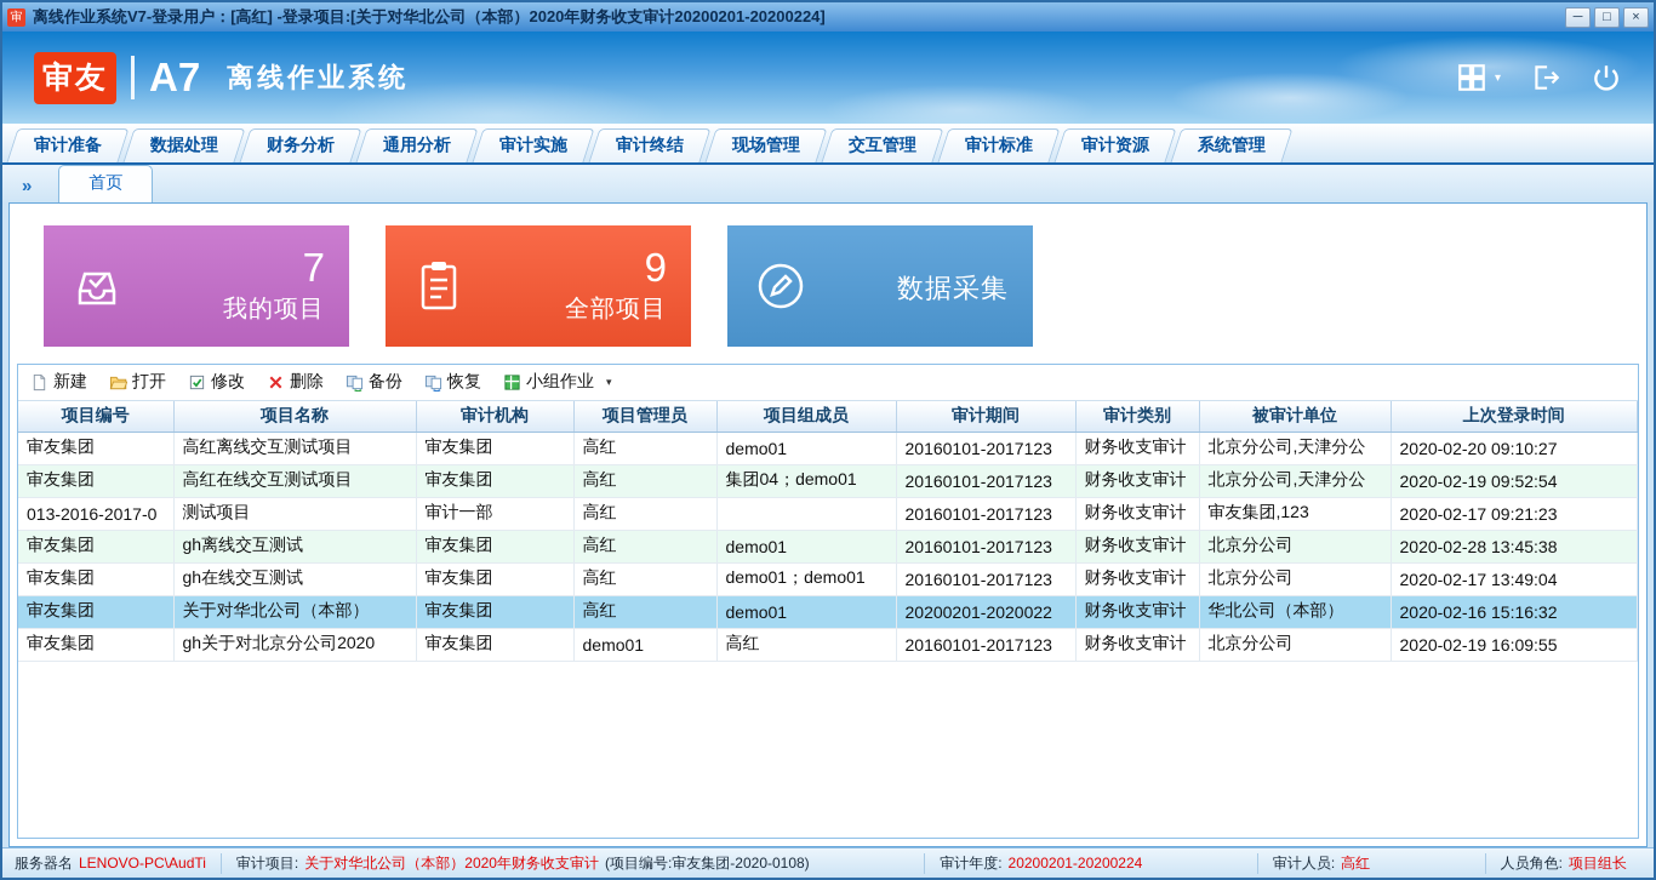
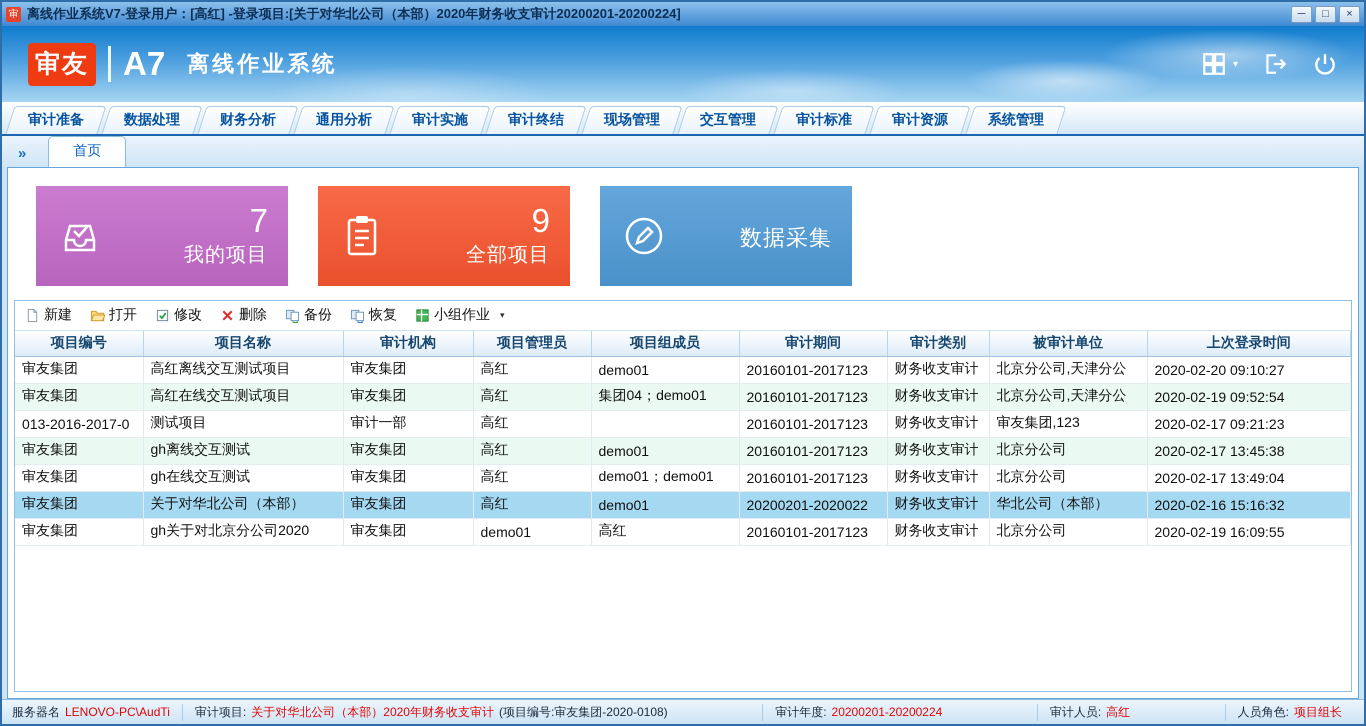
  审
  离线作业系统V7-登录用户：[高红] -登录项目:[关于对华北公司（本部）2020年财务收支审计20200201-20200224]
  ─
  □
  ×
  审友
  A7
  离线作业系统
  ▾
  审计准备
  数据处理
  财务分析
  通用分析
  审计实施
  审计终结
  现场管理
  交互管理
  审计标准
  审计资源
  系统管理
  »
  首页
  7
  我的项目
  9
  全部项目
  数据采集
  新建
  打开
  修改
  删除
  备份
  恢复
  小组作业
  ▾
  项目编号	项目名称	审计机构	项目管理员	项目组成员	审计期间	审计类别	被审计单位	上次登录时间
  审友集团	高红离线交互测试项目	审友集团	高红	demo01	20160101-2017123	财务收支审计	北京分公司,天津分公	2020-02-20 09:10:27
  审友集团	高红在线交互测试项目	审友集团	高红	集团04；demo01	20160101-2017123	财务收支审计	北京分公司,天津分公	2020-02-19 09:52:54
  013-2016-2017-0	测试项目	审计一部	高红		20160101-2017123	财务收支审计	审友集团,123	2020-02-17 09:21:23
- 审友集团	gh离线交互测试	审友集团	高红	demo01	20160101-2017123	财务收支审计	北京分公司	2020-02-28 13:45:38
+ 审友集团	gh离线交互测试	审友集团	高红	demo01	20160101-2017123	财务收支审计	北京分公司	2020-02-17 13:45:38
  审友集团	gh在线交互测试	审友集团	高红	demo01；demo01	20160101-2017123	财务收支审计	北京分公司	2020-02-17 13:49:04
  审友集团	关于对华北公司（本部）	审友集团	高红	demo01	20200201-2020022	财务收支审计	华北公司（本部）	2020-02-16 15:16:32
  审友集团	gh关于对北京分公司2020	审友集团	demo01	高红	20160101-2017123	财务收支审计	北京分公司	2020-02-19 16:09:55
  服务器名
  LENOVO-PC\AudTi
  审计项目:
  关于对华北公司（本部）2020年财务收支审计
  (项目编号:审友集团-2020-0108)
  审计年度:
  20200201-20200224
  审计人员:
  高红
  人员角色:
  项目组长
